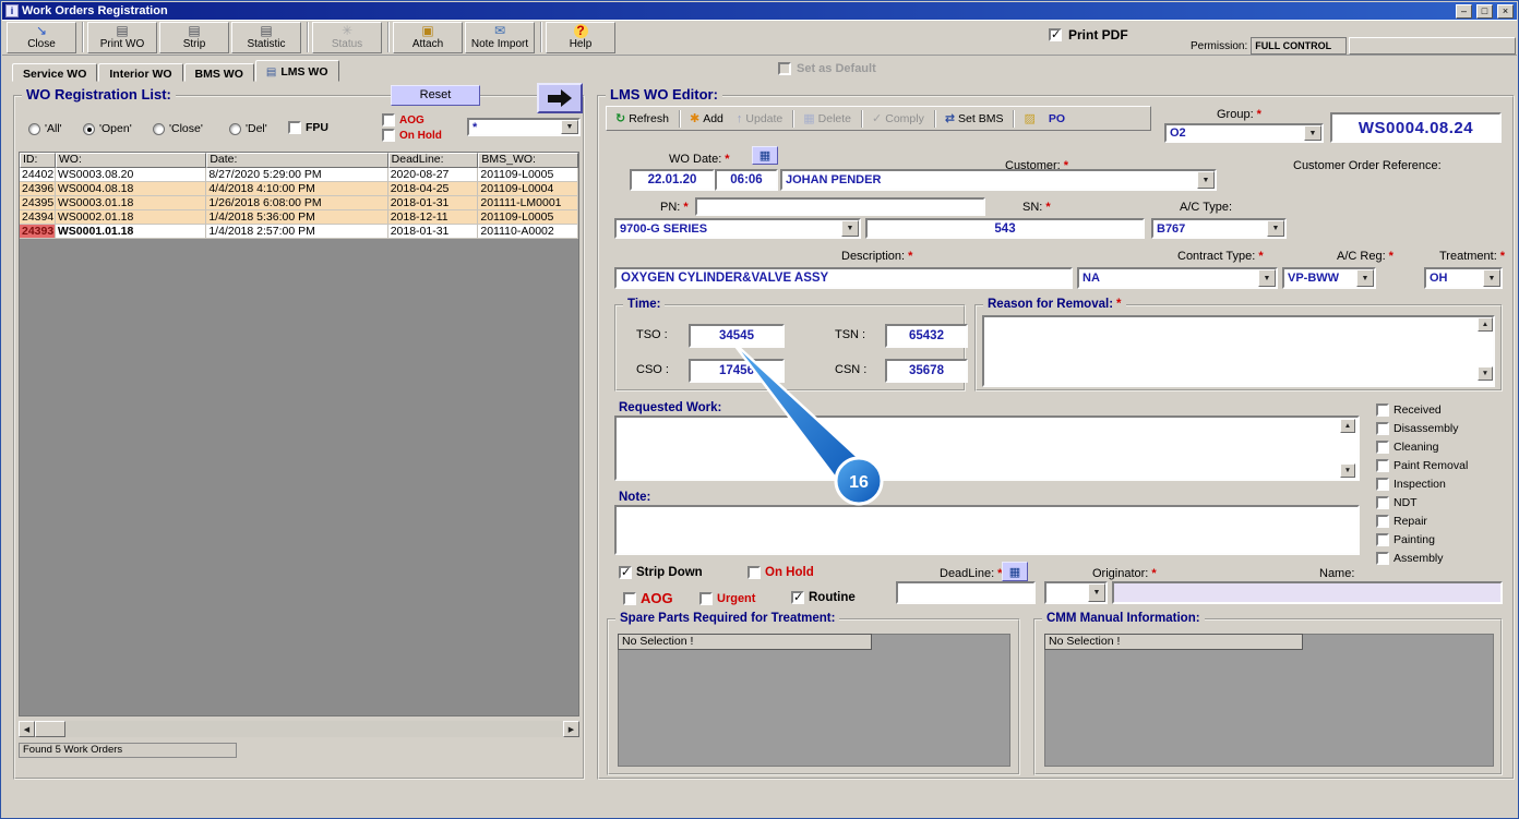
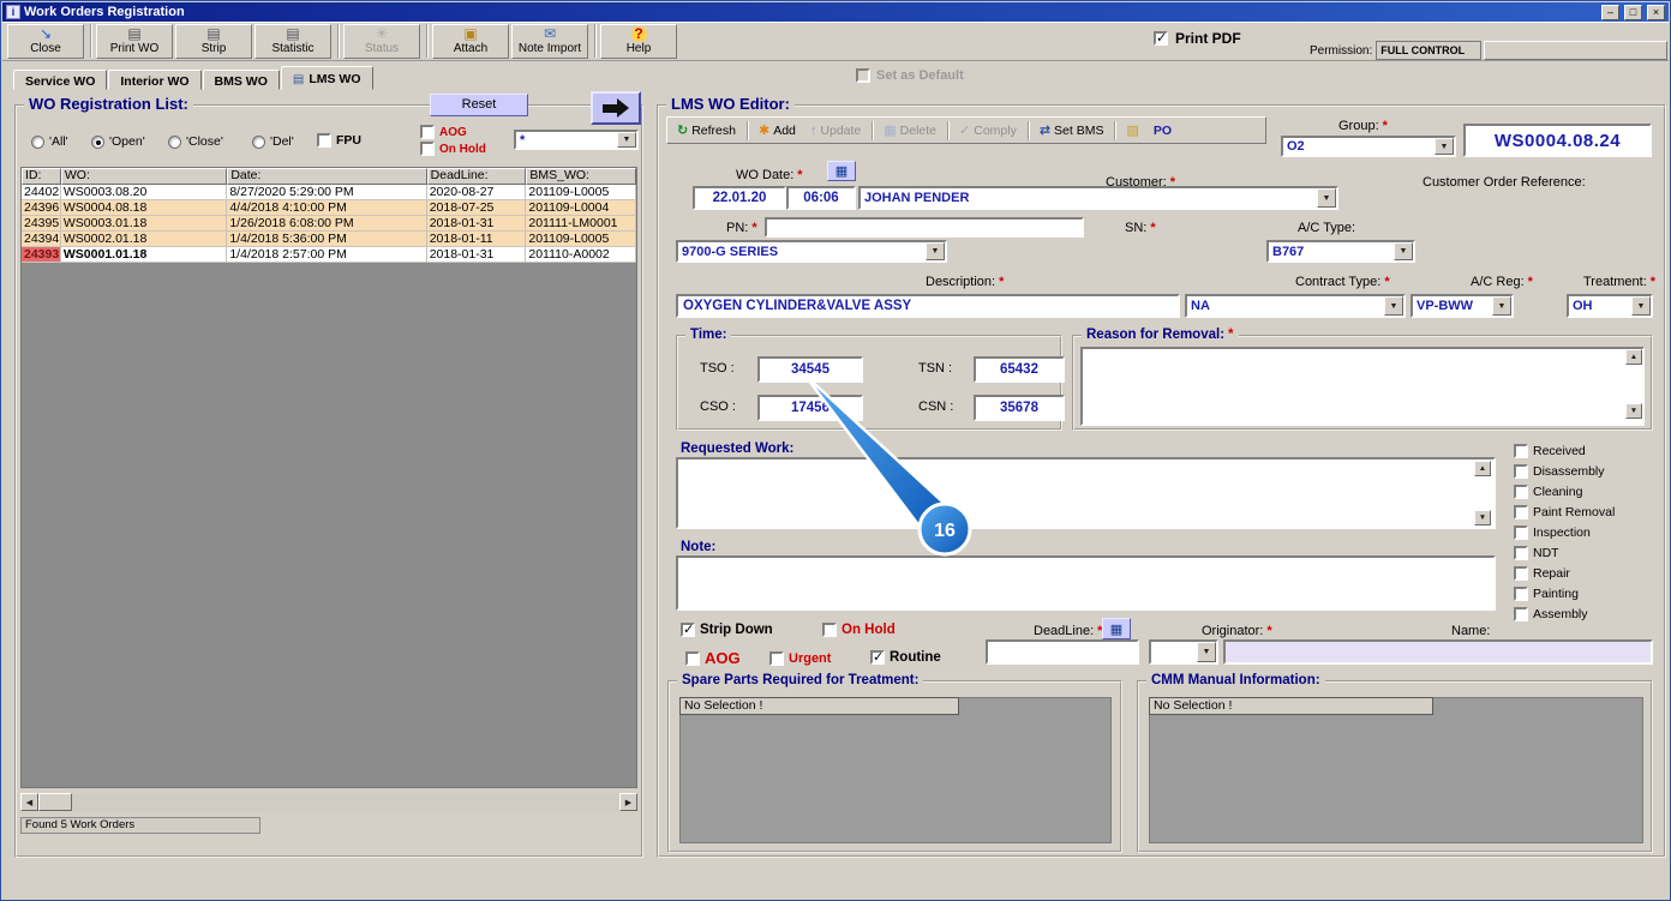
  i
  Work Orders Registration
  –
  □
  ×
  ↘
  Close
  ▤
  Print WO
  ▤
  Strip
  ▤
  Statistic
  ✳
  Status
  ▣
  Attach
  ✉
  Note Import
  ?
  Help
  Print PDF
  Permission:
  FULL CONTROL
  Service WO
  Interior WO
  BMS WO
  ▤
  LMS WO
  Set as Default
  WO Registration List:
  Reset
  'All'
  'Open'
  'Close'
  'Del'
  FPU
  AOG
  On Hold
  *
  ID:
  WO:
  Date:
  DeadLine:
  BMS_WO:
  24402
  WS0003.08.20
  8/27/2020 5:29:00 PM
  2020-08-27
  201109-L0005
  24396
  WS0004.08.18
  4/4/2018 4:10:00 PM
- 2018-04-25
+ 2018-07-25
  201109-L0004
  24395
  WS0003.01.18
  1/26/2018 6:08:00 PM
  2018-01-31
  201111-LM0001
  24394
  WS0002.01.18
  1/4/2018 5:36:00 PM
- 2018-12-11
+ 2018-01-11
  201109-L0005
  24393
  WS0001.01.18
  1/4/2018 2:57:00 PM
  2018-01-31
  201110-A0002
  Found 5 Work Orders
  LMS WO Editor:
  ↻
  Refresh
  ✱
  Add
  ↑
  Update
  ▦
  Delete
  ✓
  Comply
  ⇄
  Set BMS
  ▨
  PO
  Group: *
  O2
  WS0004.08.24
  WO Date: *
  ▦
  22.01.20
  06:06
  Customer: *
  JOHAN PENDER
  Customer Order Reference:
  PN: *
  9700-G SERIES
  SN: *
- 543
  A/C Type:
  B767
  Description: *
  OXYGEN CYLINDER&VALVE ASSY
  Contract Type: *
  NA
  A/C Reg: *
  VP-BWW
  Treatment: *
  OH
  Time:
  TSO :
  34545
  TSN :
  65432
  CSO :
  17456
  CSN :
  35678
  Reason for Removal: *
  Requested Work:
  Received
  Disassembly
  Cleaning
  Paint Removal
  Inspection
  NDT
  Repair
  Painting
  Assembly
  Note:
  Strip Down
  On Hold
  DeadLine: *
  ▦
  Originator: *
  Name:
  AOG
  Urgent
  Routine
  Spare Parts Required for Treatment:
  No Selection !
  CMM Manual Information:
  No Selection !
  16
